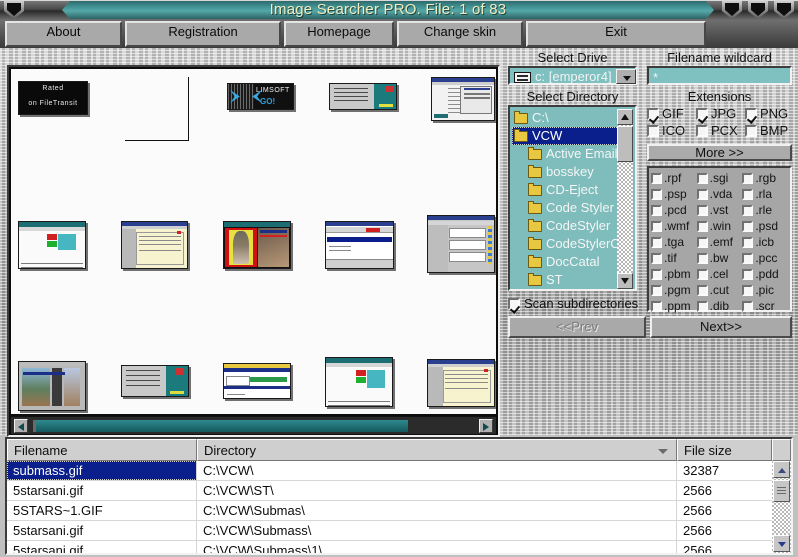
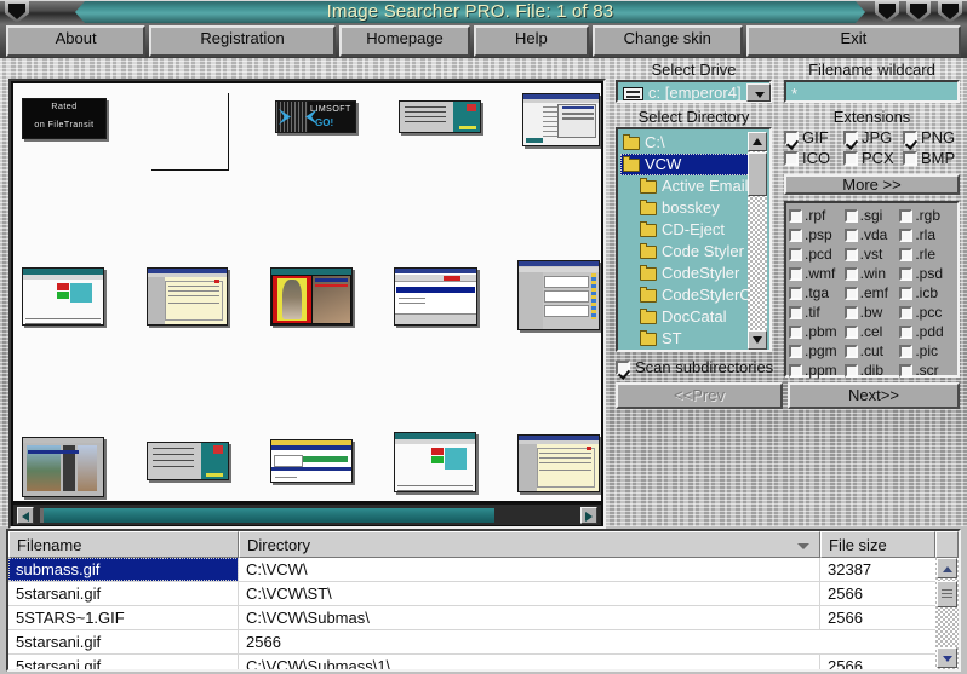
  Image Searcher PRO. File: 1 of 83
  About
  Registration
  Homepage
+ Help
  Change skin
  Exit
  GO!
  Select Drive
  Filename wildcard
  c: [emperor4]
  *
  Select Directory
  Extensions
  C:\
  VCW
  Active Emai
  bosskey
  CD-Eject
  Code Styler
  CodeStyler
  CodeStylerC
  DocCatal
  ST
  Scan subdirectories
  GIF
  JPG
  PNG
  ICO
  PCX
  BMP
  More >>
  .rpf
  .sgi
  .rgb
  .psp
  .vda
  .rla
  .pcd
  .vst
  .rle
  .wmf
  .win
  .psd
  .tga
  .emf
  .icb
  .tif
  .bw
  .pcc
  .pbm
  .cel
  .pdd
  .pgm
  .cut
  .pic
  .ppm
  .dib
  .scr
  <<Prev
  Next>>
  Filename
  Directory
  File size
  submass.gif
  C:\VCW\
  32387
  5starsani.gif
  C:\VCW\ST\
  2566
  5STARS~1.GIF
  C:\VCW\Submas\
  2566
  5starsani.gif
- C:\VCW\Submass\
  2566
  5starsani.gif
  C:\VCW\Submass\1\
  2566
